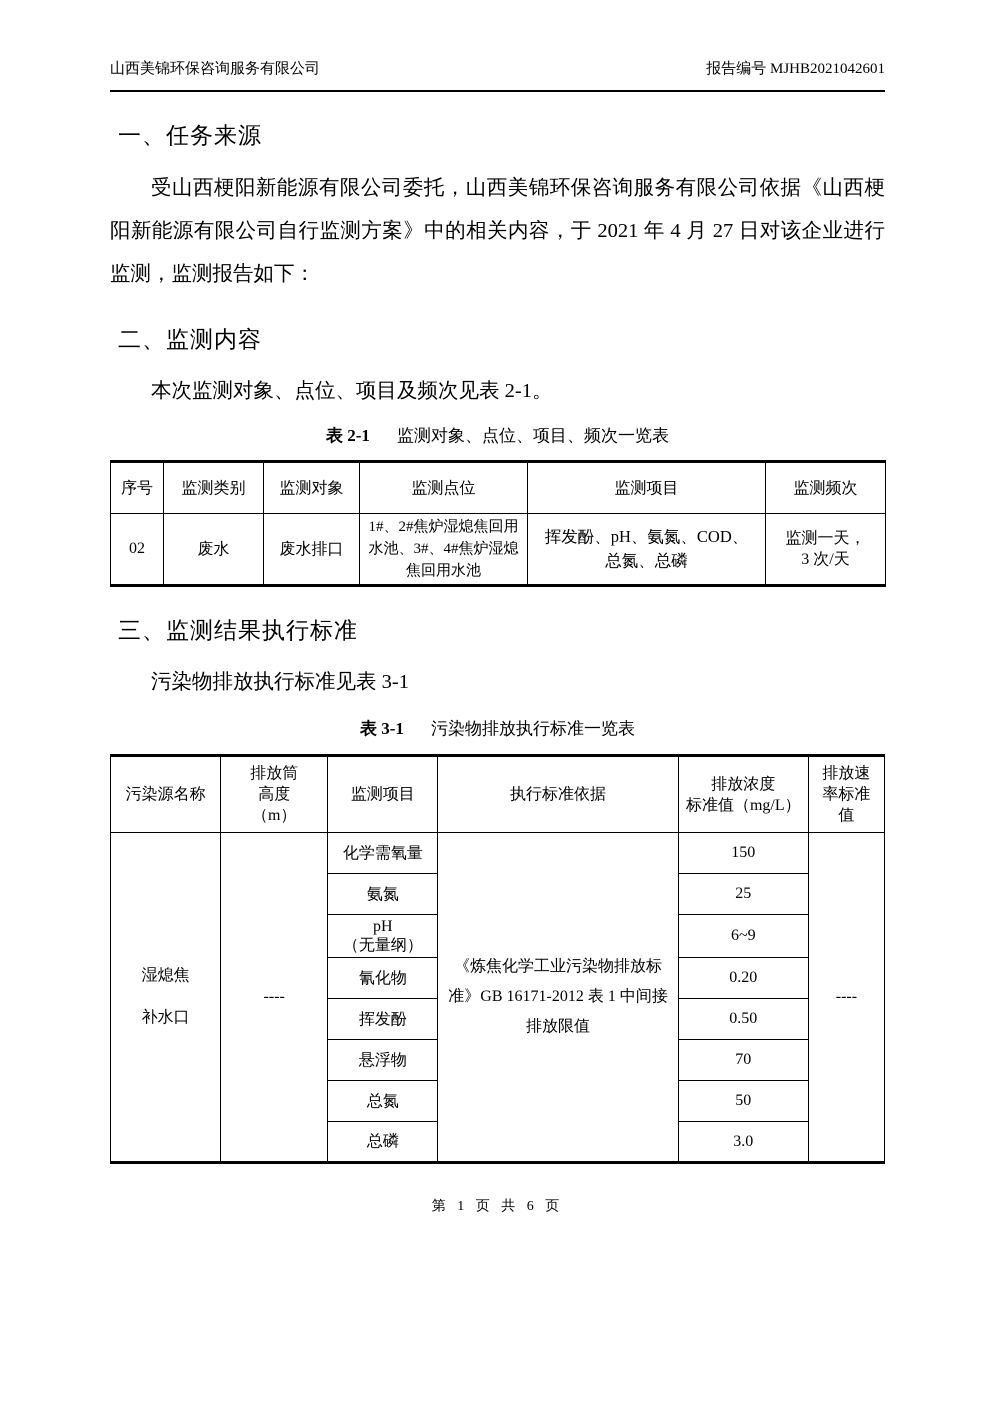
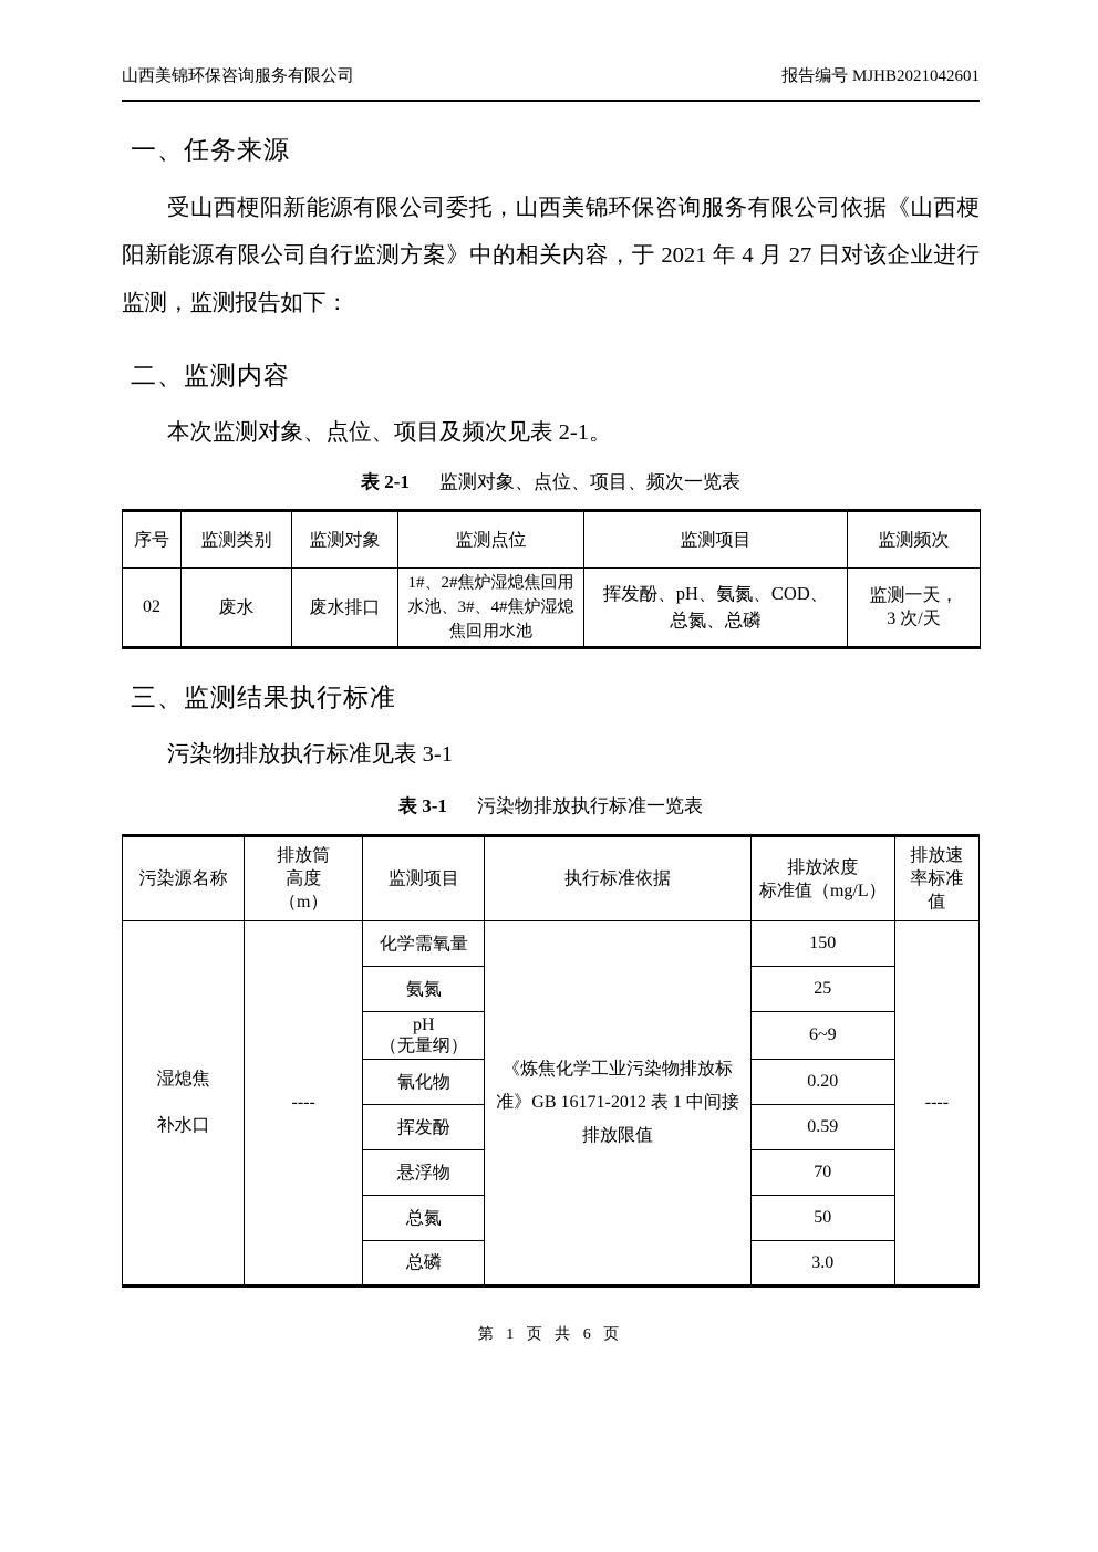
  山西美锦环保咨询服务有限公司
  报告编号 MJHB2021042601
  一、任务来源
  受山西梗阳新能源有限公司委托，山西美锦环保咨询服务有限公司依据《山西梗阳新能源有限公司自行监测方案》中的相关内容，于 2021 年 4 月 27 日对该企业进行监测，监测报告如下：
  二、监测内容
  本次监测对象、点位、项目及频次见表 2-1。
  表 2-1 监测对象、点位、项目、频次一览表
  序号	监测类别	监测对象	监测点位	监测项目	监测频次
  02	废水	废水排口	1#、2#焦炉湿熄焦回用水池、3#、4#焦炉湿熄焦回用水池	挥发酚、pH、氨氮、COD、 总氮、总磷	监测一天， 3 次/天
  三、监测结果执行标准
  污染物排放执行标准见表 3-1
  表 3-1 污染物排放执行标准一览表
  污染源名称	排放筒 高度 （m）	监测项目	执行标准依据	排放浓度 标准值（mg/L）	排放速 率标准 值
  湿熄焦 补水口	----	化学需氧量	《炼焦化学工业污染物排放标准》GB 16171-2012 表 1 中间接排放限值	150	----
  氨氮	25
  pH （无量纲）	6~9
  氰化物	0.20
- 挥发酚	0.50
+ 挥发酚	0.59
  悬浮物	70
  总氮	50
  总磷	3.0
  第 1 页 共 6 页
